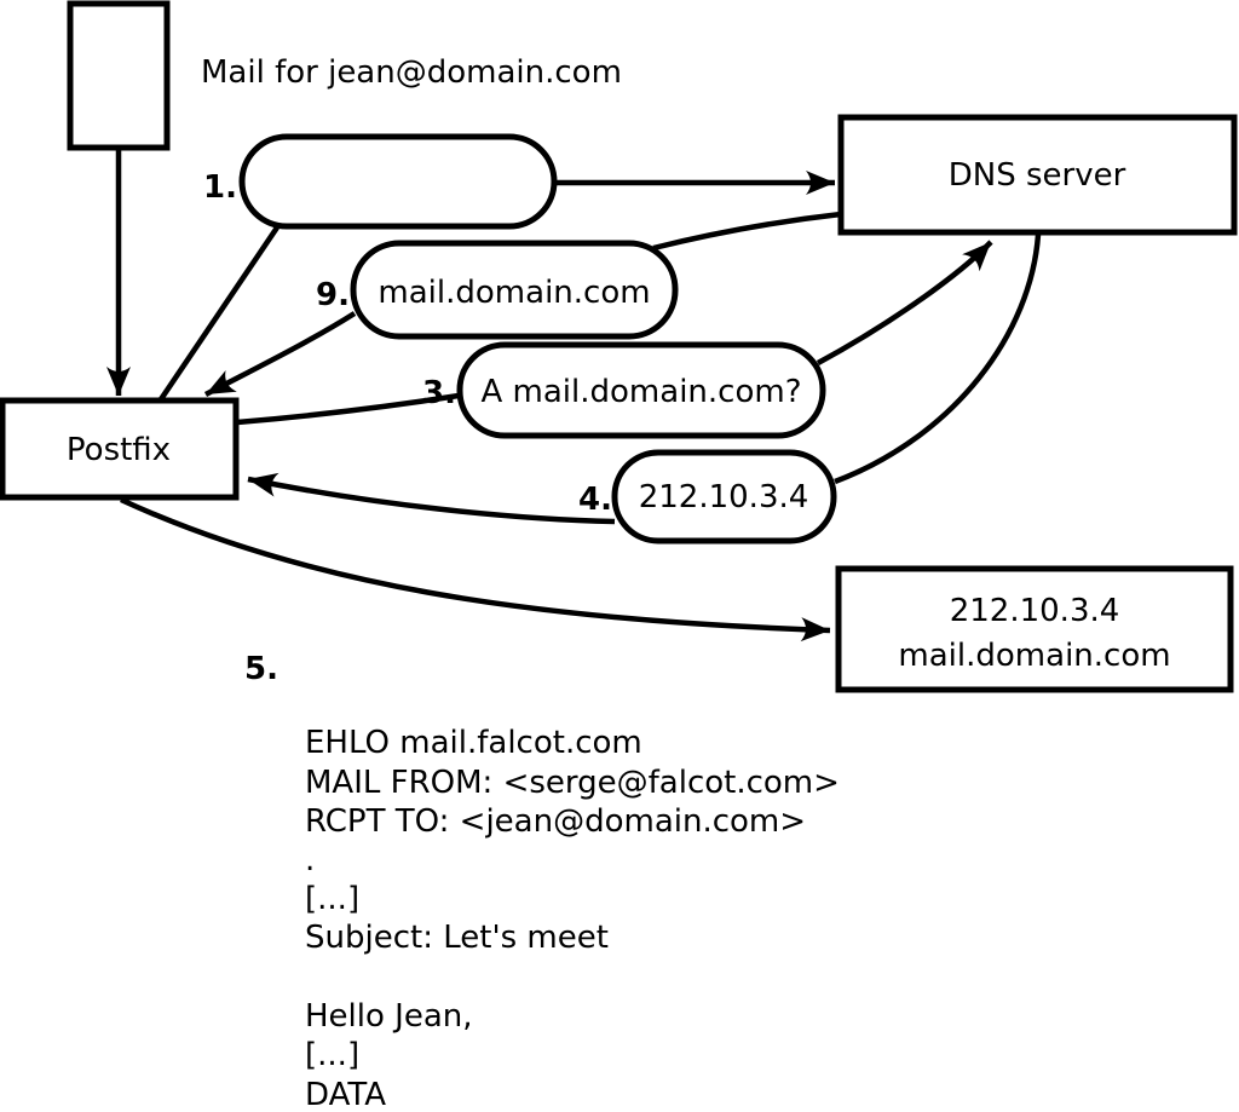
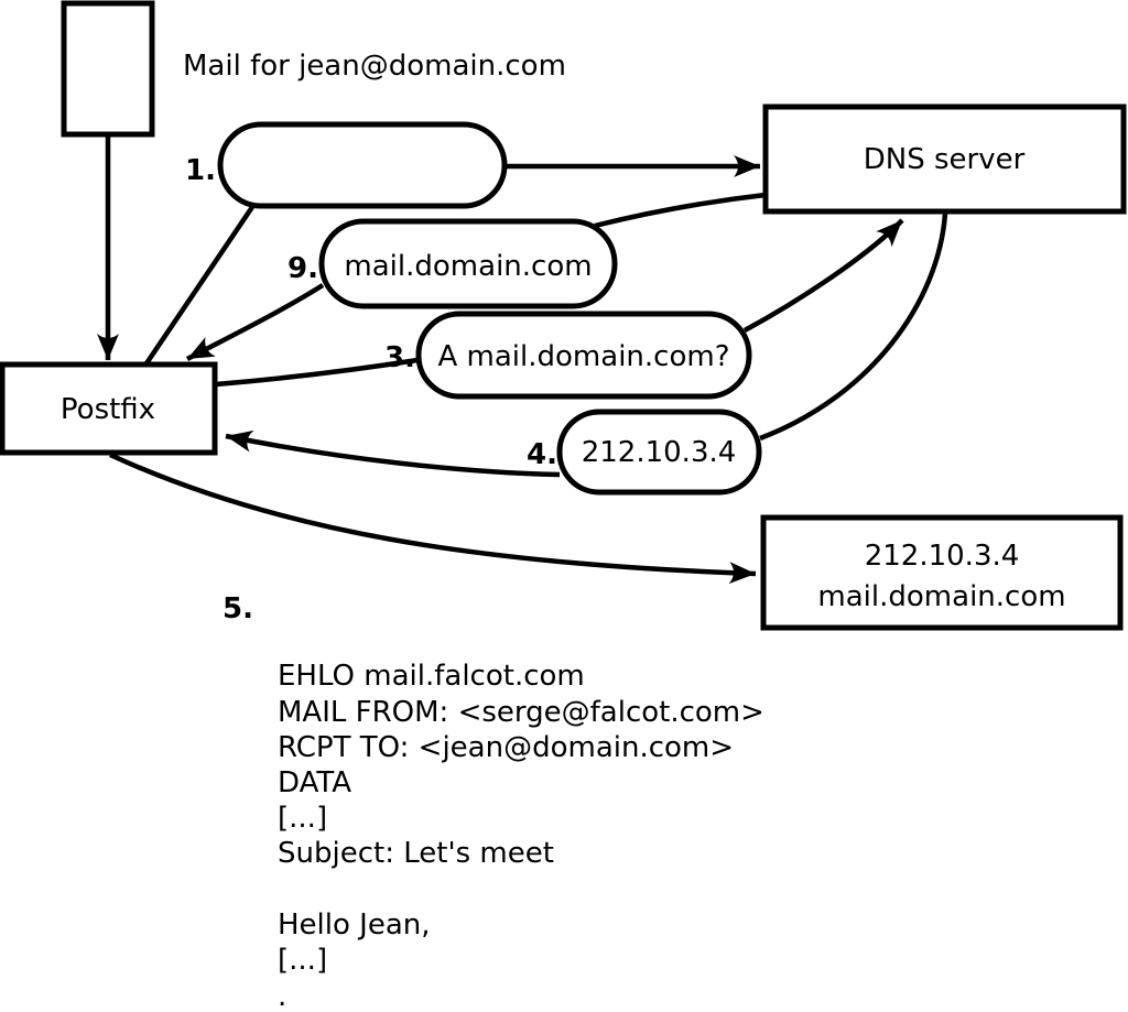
  Mail for jean@domain.com
  1.
  DNS server
  9.
  mail.domain.com
  Postfix
  3.
  A mail.domain.com?
  4.
  212.10.3.4
  212.10.3.4
  mail.domain.com
  5.
  EHLO mail.falcot.com
  MAIL FROM: <serge@falcot.com>
  RCPT TO: <jean@domain.com>
- .
+ DATA
  [...]
  Subject: Let's meet
  Hello Jean,
  [...]
- DATA
+ .
